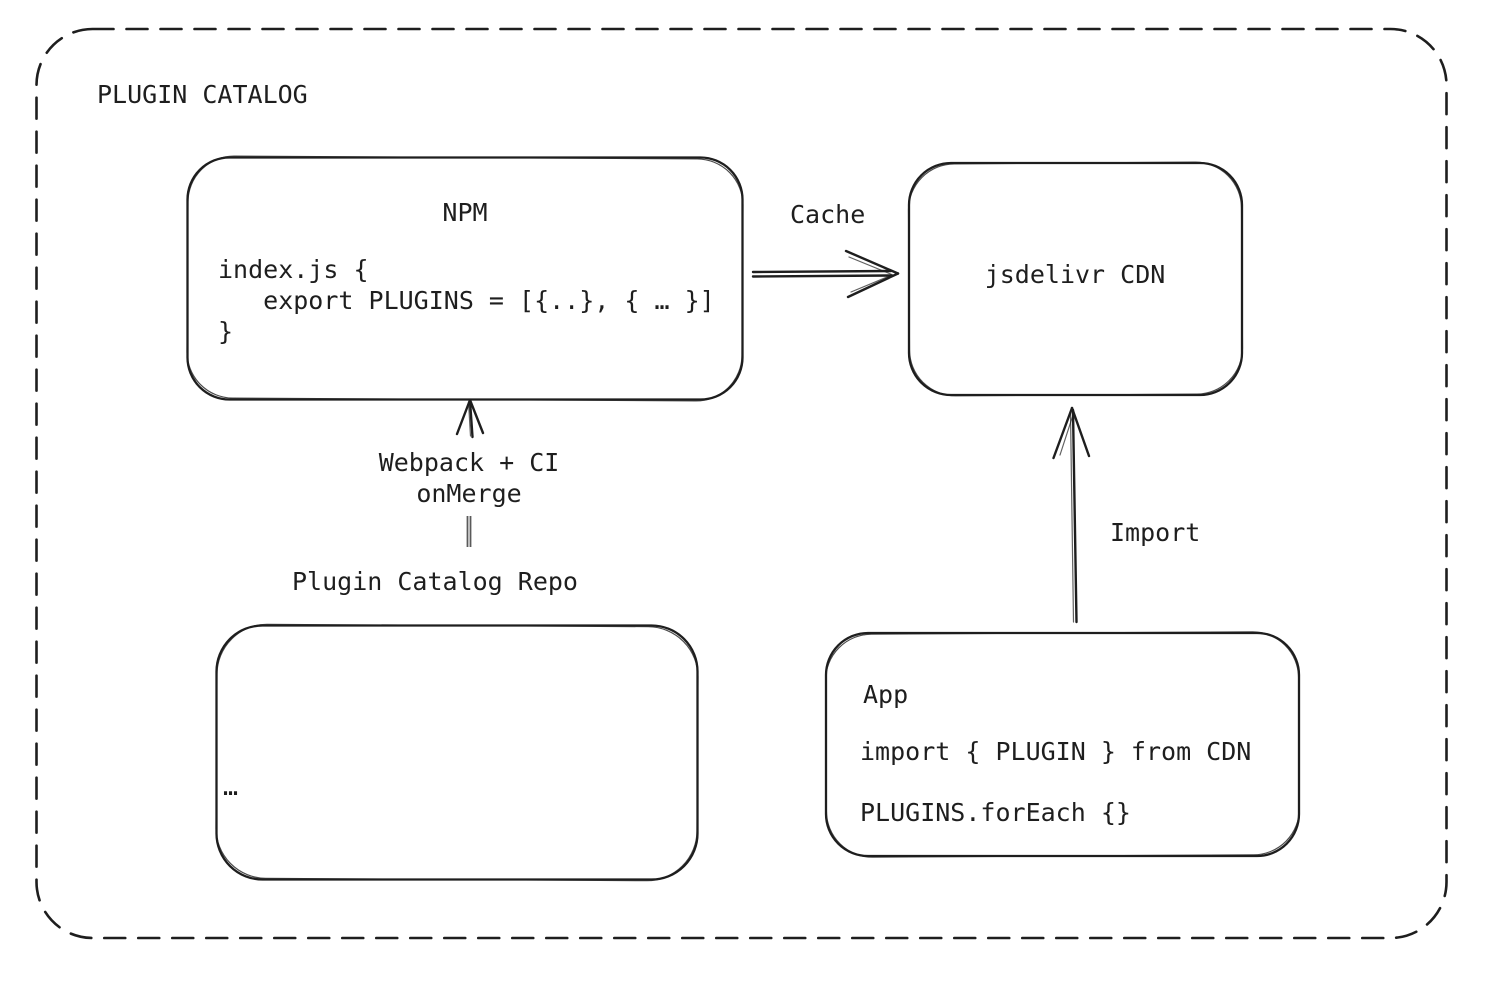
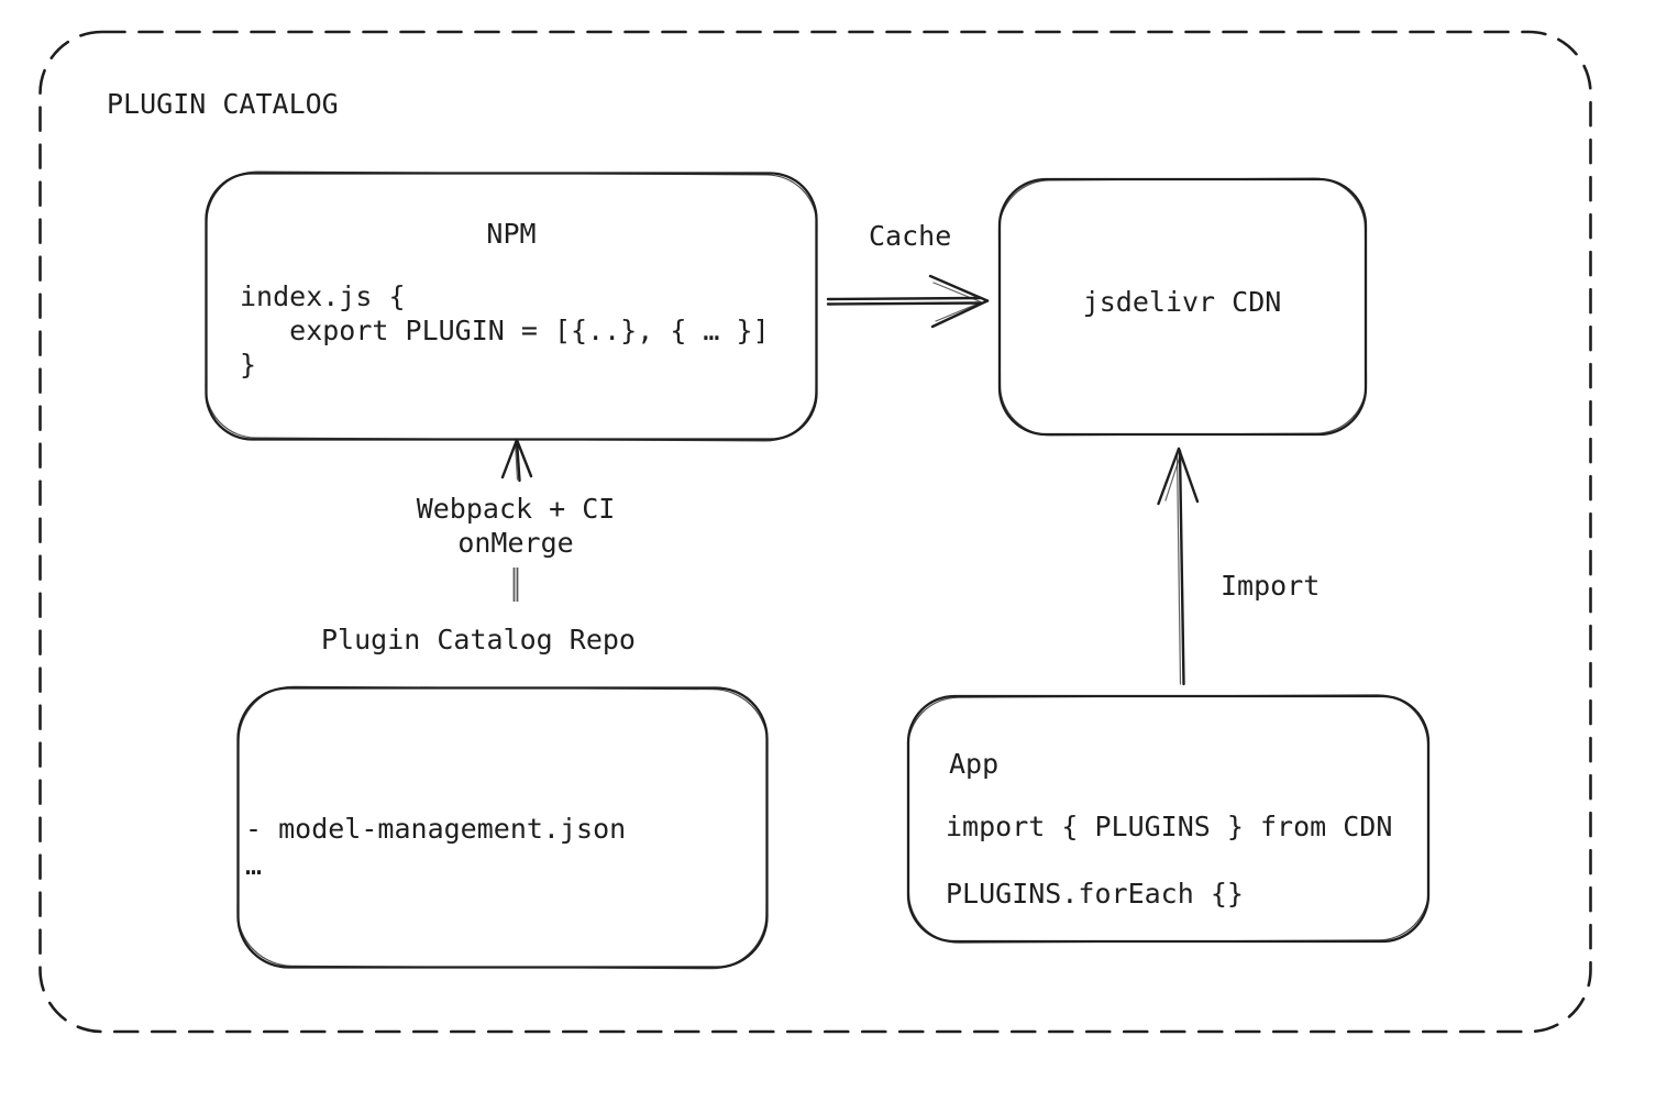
  PLUGIN CATALOG
  NPM
  index.js {
- export PLUGINS = [{..}, { … }]
+ export PLUGIN = [{..}, { … }]
  }
  Cache
  jsdelivr CDN
  Webpack + CI
  onMerge
  Plugin Catalog Repo
+ - model-management.json
  …
  Import
  App
- import { PLUGIN } from CDN
+ import { PLUGINS } from CDN
  PLUGINS.forEach {}
